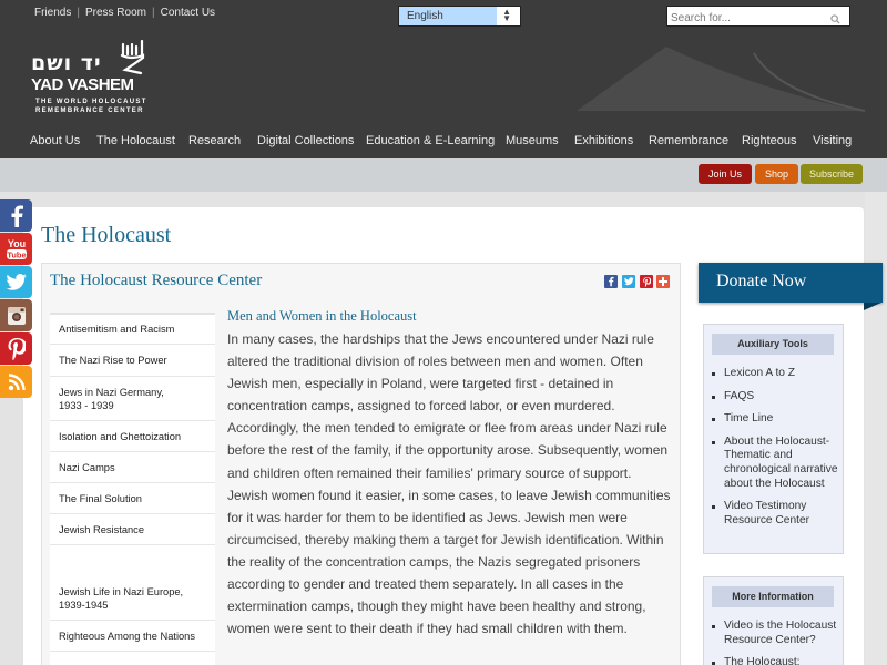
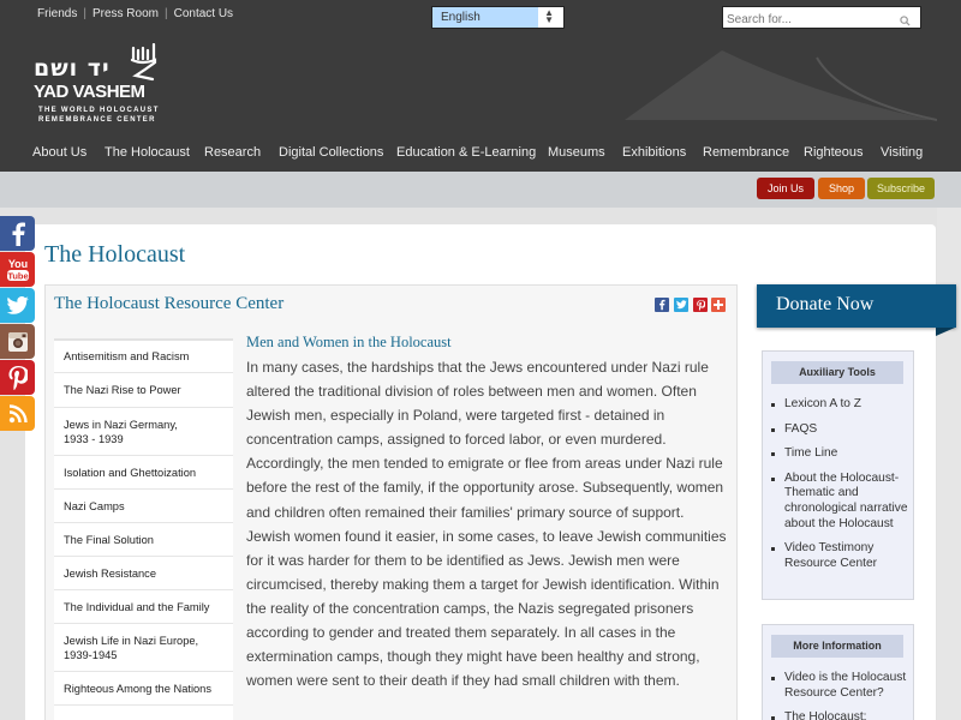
  Friends | Press Room | Contact Us
  English
  ▲
  ▼
  Search for...
  יד ושם
  YAD VASHEM
  About Us
  The Holocaust
  Research
  Digital Collections
  Education & E-Learning
  Museums
  Exhibitions
  Remembrance
  Righteous
  Visiting
  Join Us
  Shop
  Subscribe
  You
  Tube
  The Holocaust
  The Holocaust Resource Center
  Antisemitism and Racism
  The Nazi Rise to Power
  Jews in Nazi Germany,
  1933 - 1939
  Isolation and Ghettoization
  Nazi Camps
  The Final Solution
  Jewish Resistance
+ The Individual and the Family
  Jewish Life in Nazi Europe,
  1939-1945
  Righteous Among the Nations
  Men and Women in the Holocaust
  In many cases, the hardships that the Jews encountered under Nazi rule altered the traditional division of roles between men and women. Often Jewish men, especially in Poland, were targeted first - detained in concentration camps, assigned to forced labor, or even murdered. Accordingly, the men tended to emigrate or flee from areas under Nazi rule before the rest of the family, if the opportunity arose. Subsequently, women and children often remained their families' primary source of support. Jewish women found it easier, in some cases, to leave Jewish communities for it was harder for them to be identified as Jews. Jewish men were circumcised, thereby making them a target for Jewish identification. Within the reality of the concentration camps, the Nazis segregated prisoners according to gender and treated them separately. In all cases in the extermination camps, though they might have been healthy and strong, women were sent to their death if they had small children with them.
  Donate Now
  Auxiliary Tools
  Lexicon A to Z
  FAQS
  Time Line
  About the Holocaust- Thematic and chronological narrative about the Holocaust
  Video Testimony Resource Center
  More Information
  Video is the Holocaust Resource Center?
  The Holocaust:
